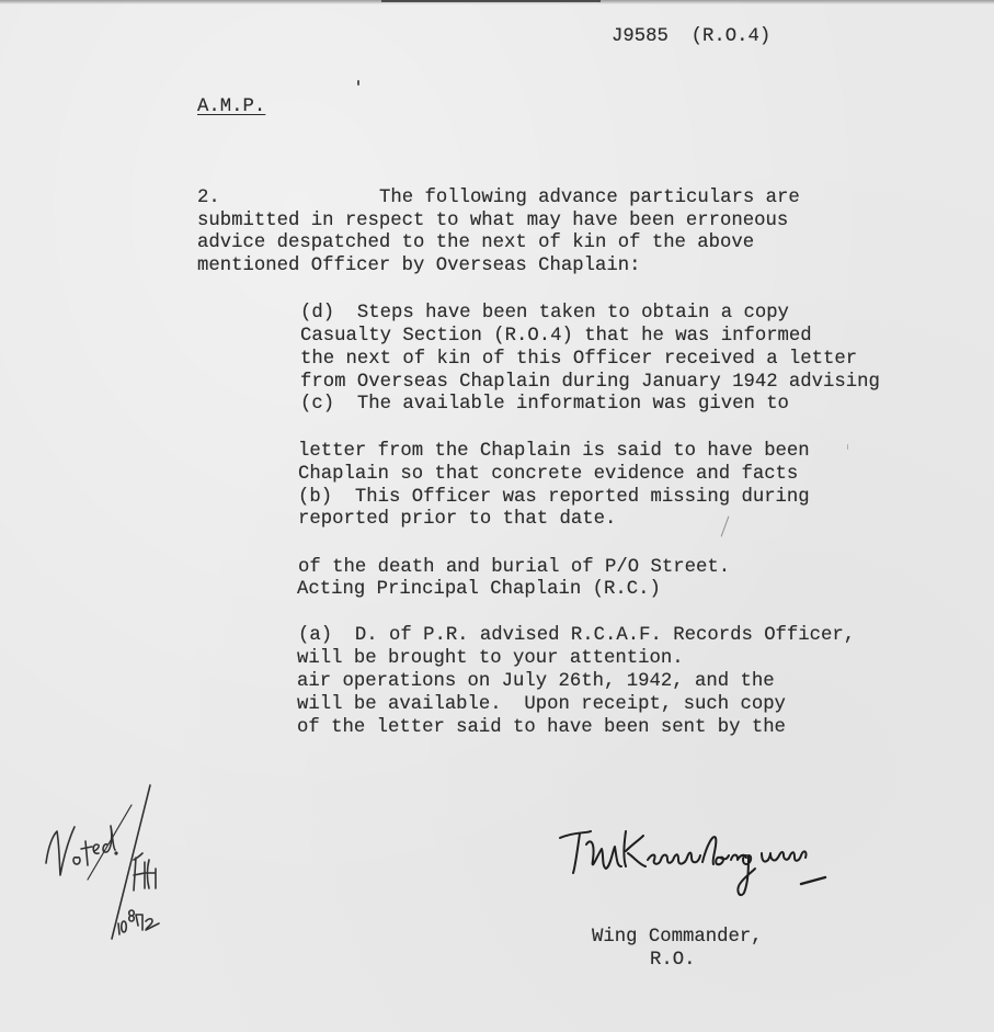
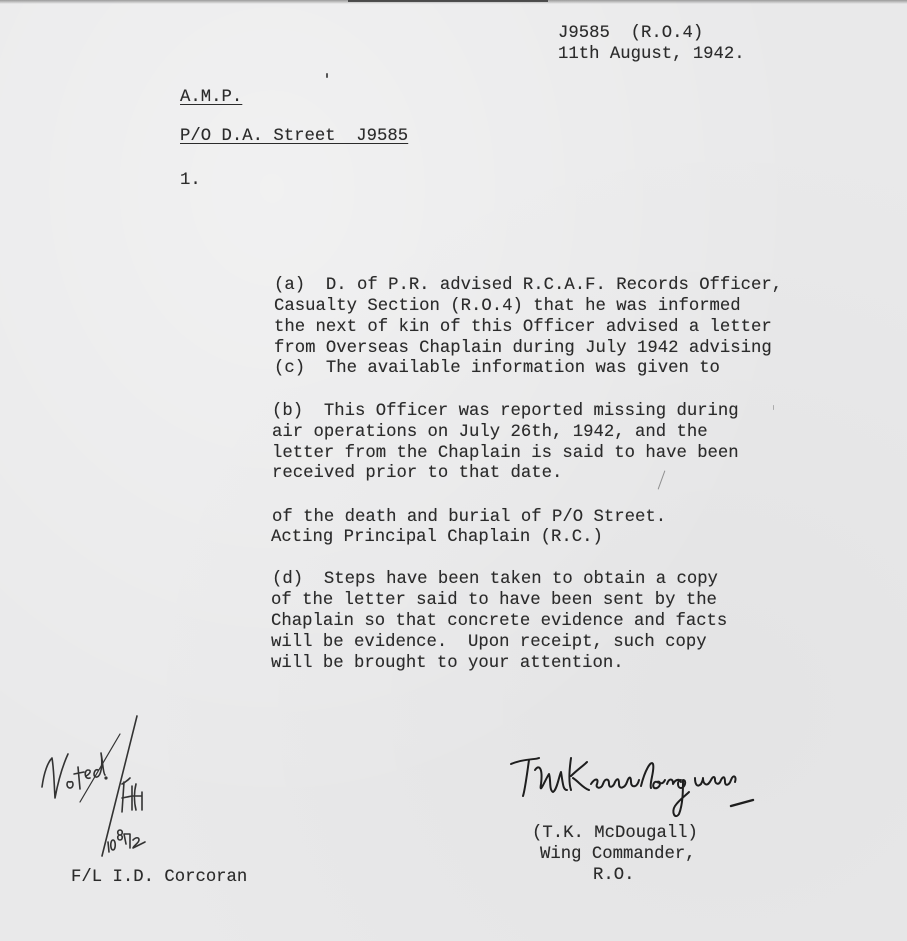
  J9585 (R.O.4)
+ 11th August, 1942.
  A.M.P.
+ P/O D.A. Street J9585
- 2.
+ 1.
- The following advance particulars are
- submitted in respect to what may have been erroneous
- advice despatched to the next of kin of the above
- mentioned Officer by Overseas Chaplain:
- (d) Steps have been taken to obtain a copy
+ (a) D. of P.R. advised R.C.A.F. Records Officer,
  Casualty Section (R.O.4) that he was informed
- the next of kin of this Officer received a letter
+ the next of kin of this Officer advised a letter
- from Overseas Chaplain during January 1942 advising
+ from Overseas Chaplain during July 1942 advising
  (c) The available information was given to
- letter from the Chaplain is said to have been
+ (b) This Officer was reported missing during
- Chaplain so that concrete evidence and facts
+ air operations on July 26th, 1942, and the
- (b) This Officer was reported missing during
+ letter from the Chaplain is said to have been
- reported prior to that date.
+ received prior to that date.
  of the death and burial of P/O Street.
  Acting Principal Chaplain (R.C.)
- (a) D. of P.R. advised R.C.A.F. Records Officer,
+ (d) Steps have been taken to obtain a copy
- will be brought to your attention.
+ of the letter said to have been sent by the
- air operations on July 26th, 1942, and the
+ Chaplain so that concrete evidence and facts
- will be available. Upon receipt, such copy
+ will be evidence. Upon receipt, such copy
- of the letter said to have been sent by the
+ will be brought to your attention.
+ F/L I.D. Corcoran
+ (T.K. McDougall)
  Wing Commander,
  R.O.
